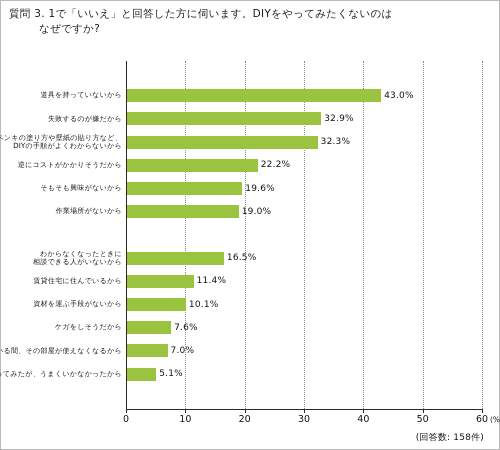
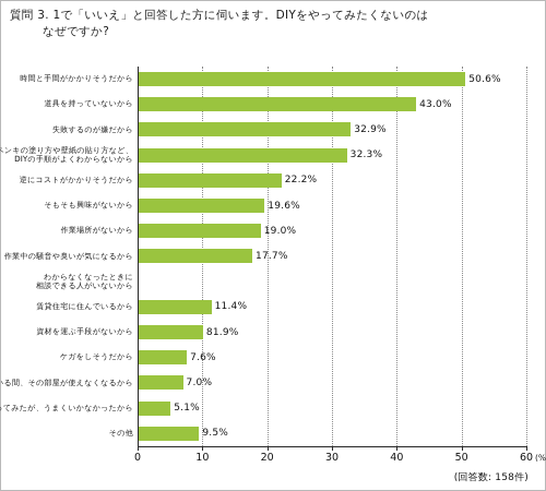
  質問 3. 1で「いいえ」と回答した方に伺います。DIYをやってみたくないのは
  なぜですか?
+ 時間と手間がかかりそうだから
+ 50.6%
  道具を持っていないから
  43.0%
  失敗するのが嫌だから
  32.9%
  ペンキの塗り方や壁紙の貼り方など、
  DIYの手順がよくわからないから
  32.3%
  逆にコストがかかりそうだから
  22.2%
  そもそも興味がないから
  19.6%
  作業場所がないから
  19.0%
+ 作業中の騒音や臭いが気になるから
+ 17.7%
  わからなくなったときに
  相談できる人がいないから
- 16.5%
  賃貸住宅に住んでいるから
  11.4%
  資材を運ぶ手段がないから
- 10.1%
+ 81.9%
  ケガをしそうだから
  7.6%
  る間、その部屋が使えなくなるから
  7.0%
  てみたが、うまくいかなかったから
  5.1%
+ その他
+ 9.5%
  (回答数: 158件)
  0
  10
  20
  30
  40
  50
  60
